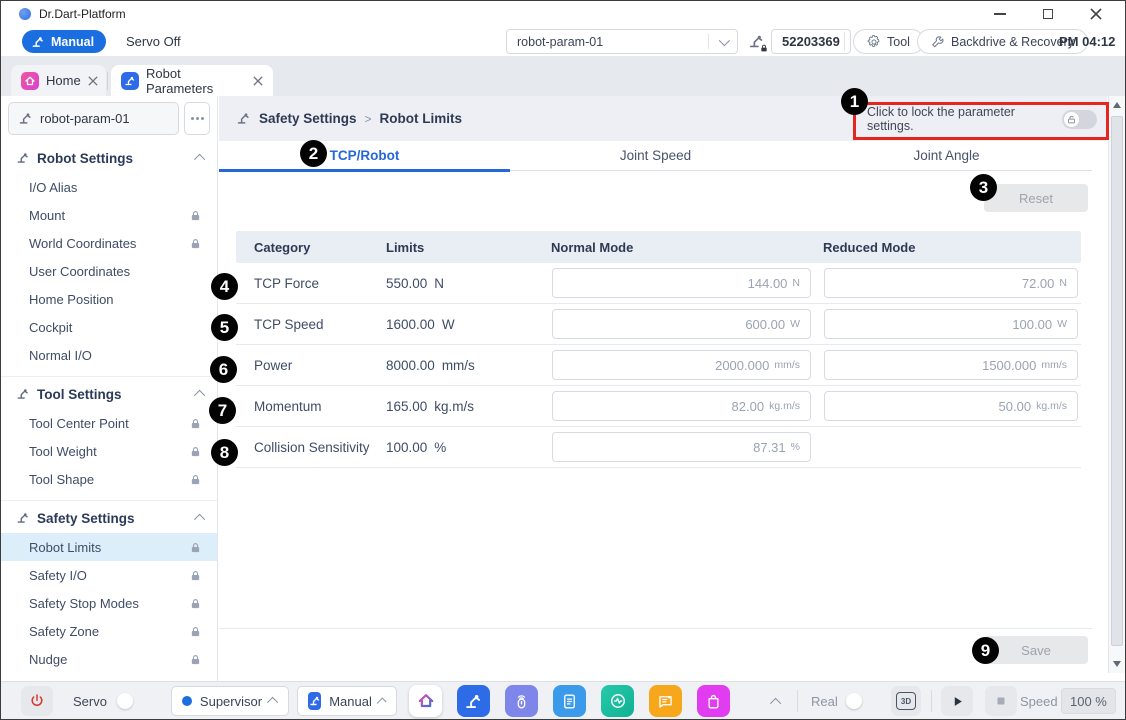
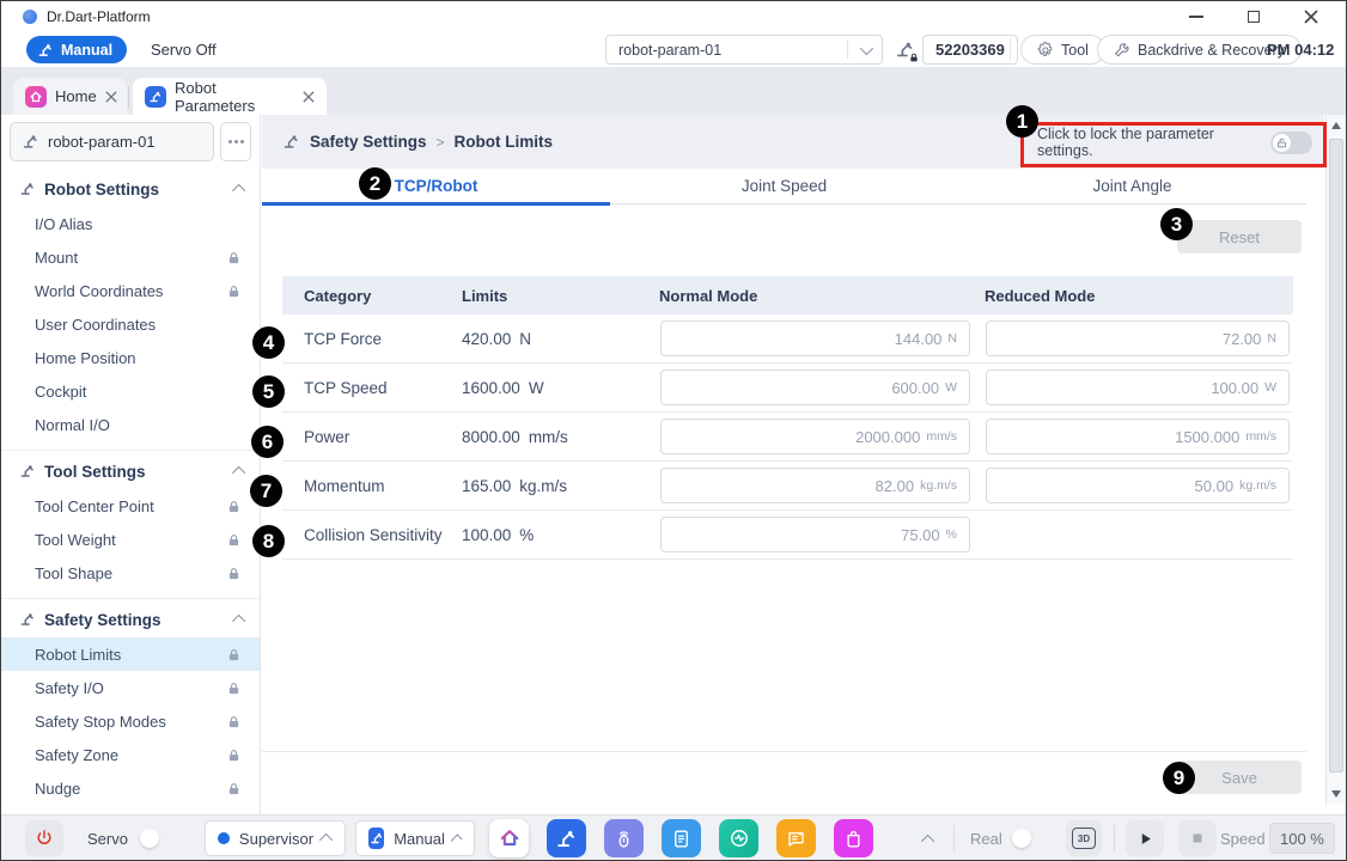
  Dr.Dart-Platform
  Manual
  Servo Off
  robot-param-01
  52203369
  Tool
  Backdrive & Recovery
  PM 04:12
  Home
  Robot Parameters
  robot-param-01
  Robot Settings
  I/O Alias
  Mount
  World Coordinates
  User Coordinates
  Home Position
  Cockpit
  Normal I/O
  Tool Settings
  Tool Center Point
  Tool Weight
  Tool Shape
  Safety Settings
  Robot Limits
  Safety I/O
  Safety Stop Modes
  Safety Zone
  Nudge
  Safety Settings
  >
  Robot Limits
  Click to lock the parameter settings.
  TCP/Robot
  Joint Speed
  Joint Angle
  Reset
  Category
  Limits
  Normal Mode
  Reduced Mode
  TCP Force
- 550.00
+ 420.00
  N
  144.00
  N
  72.00
  N
  TCP Speed
  1600.00
  W
  600.00
  W
  100.00
  W
  Power
  8000.00
  mm/s
  2000.000
  mm/s
  1500.000
  mm/s
  Momentum
  165.00
  kg.m/s
  82.00
  kg.m/s
  50.00
  kg.m/s
  Collision Sensitivity
  100.00
  %
- 87.31
+ 75.00
  %
  Save
  Servo
  Supervisor
  Manual
  Real
  3D
  Speed
  100 %
  1
  2
  3
  4
  5
  6
  7
  8
  9
